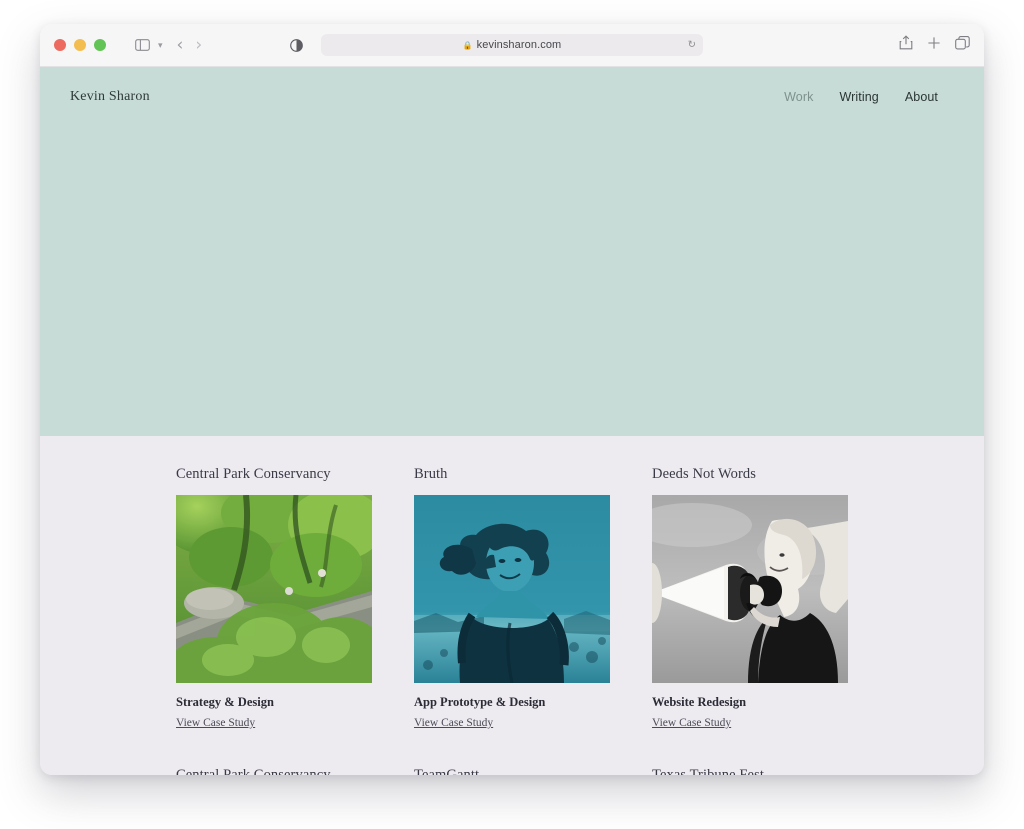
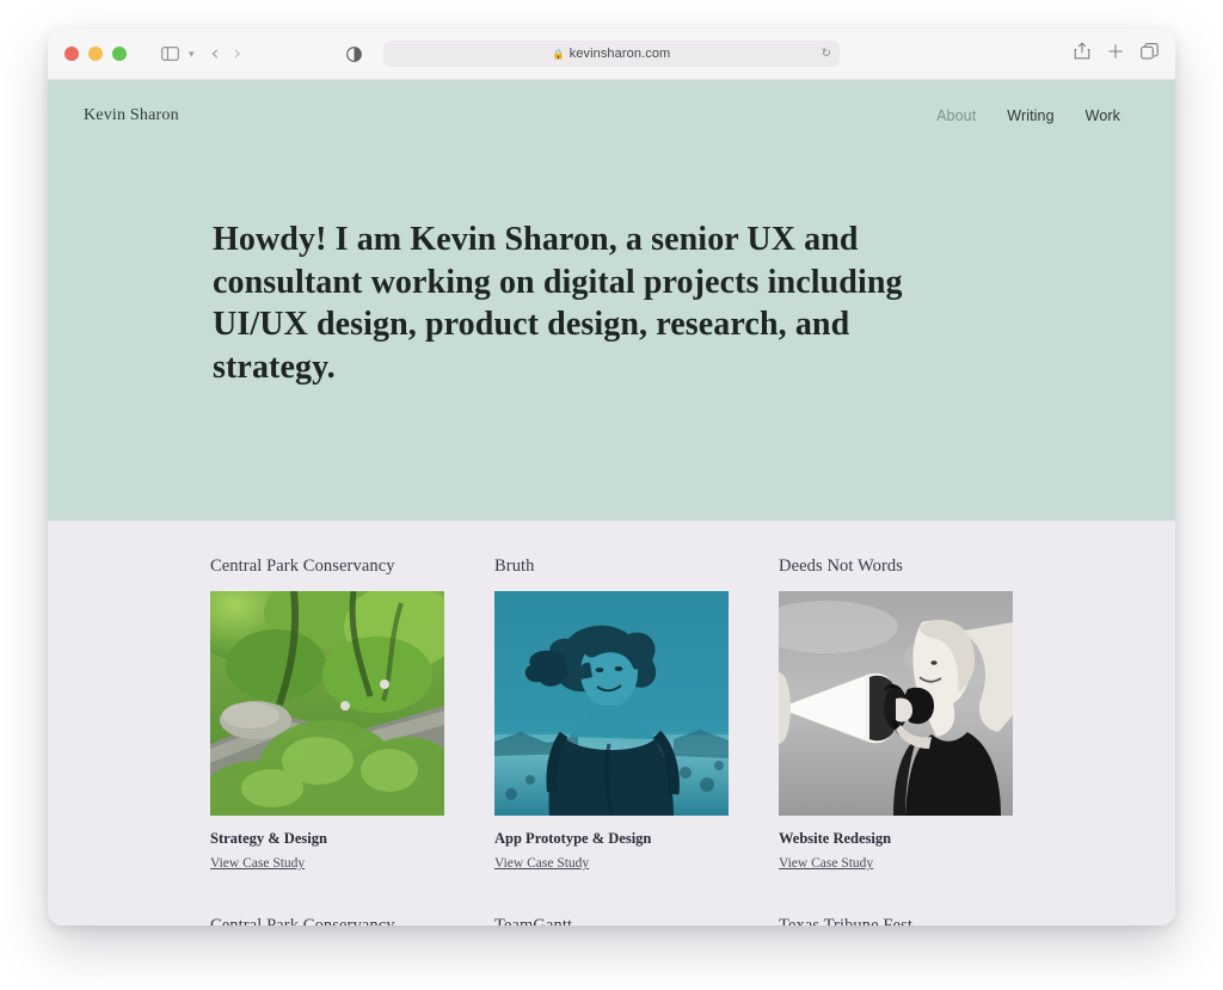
  ▾
  ‹
  ›
  🔒
  kevinsharon.com
  ↻
  Kevin Sharon
- Work
+ About
  Writing
- About
+ Work
+ Howdy! I am Kevin Sharon, a senior UX and consultant working on digital projects including UI/UX design, product design, research, and strategy.
  Central Park Conservancy
  Strategy & Design
  View Case Study
  Bruth
  App Prototype & Design
  View Case Study
  Deeds Not Words
  Website Redesign
  View Case Study
